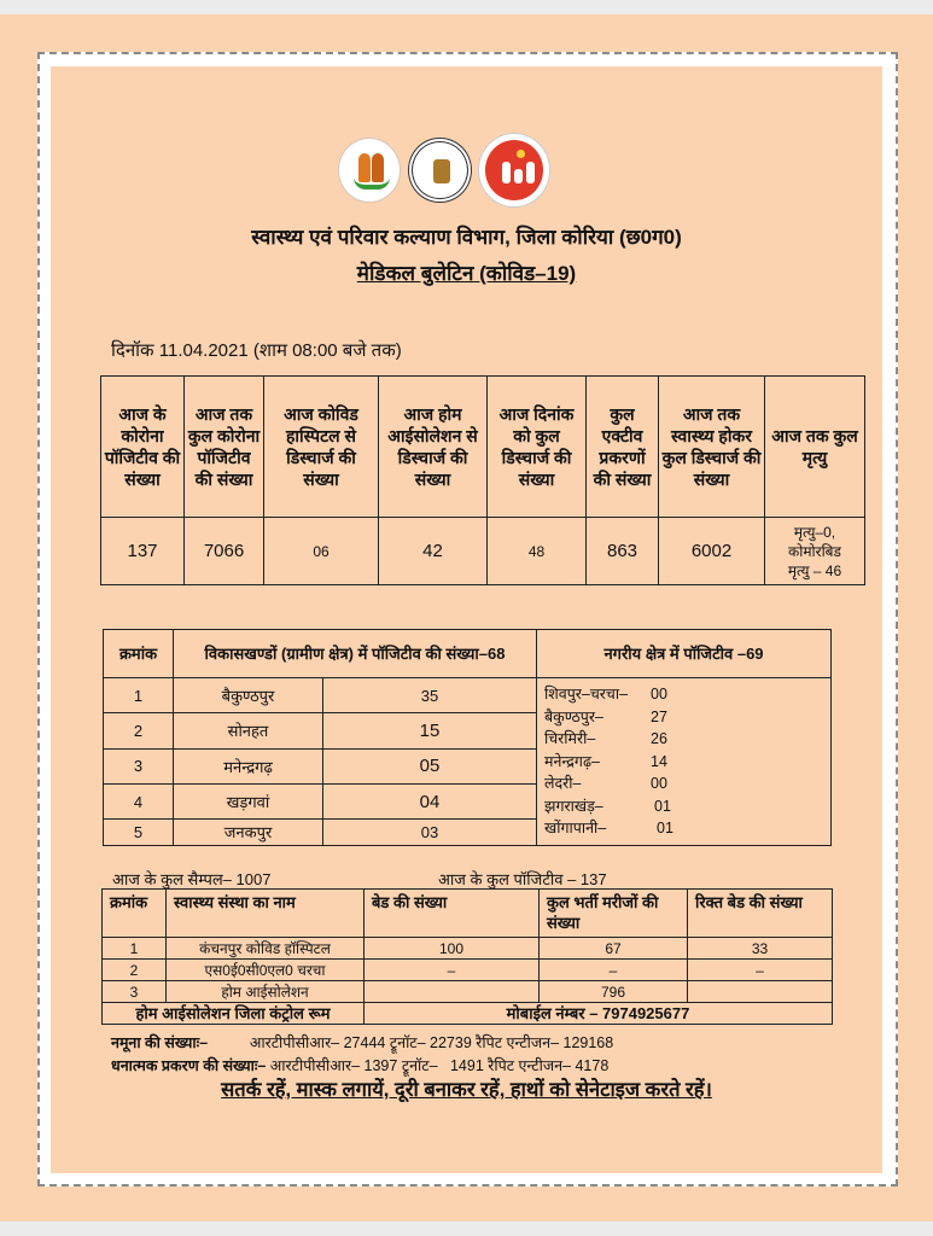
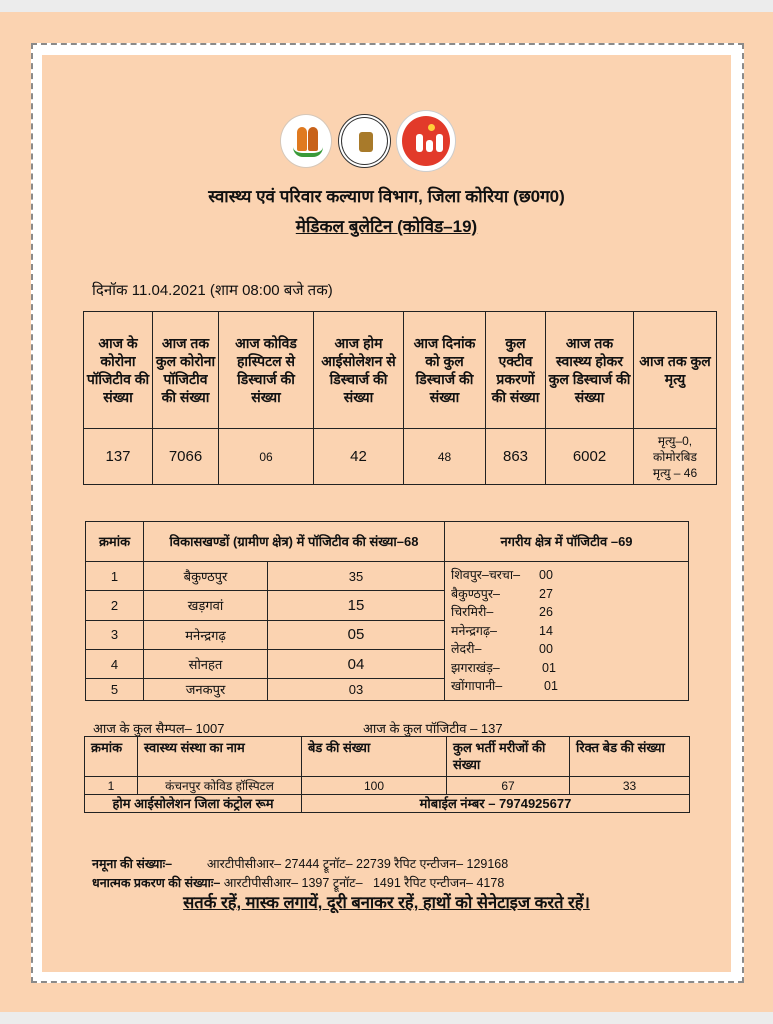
  स्वास्थ्य एवं परिवार कल्याण विभाग, जिला कोरिया (छ0ग0)
  मेडिकल बुलेटिन (कोविड–19)
  दिनॉक 11.04.2021 (शाम 08:00 बजे तक)
  आज के कोरोना पॉजिटीव की संख्या	आज तक कुल कोरोना पॉजिटीव की संख्या	आज कोविड हास्पिटल से डिस्चार्ज की संख्या	आज होम आईसोलेशन से डिस्चार्ज की संख्या	आज दिनांक को कुल डिस्चार्ज की संख्या	कुल एक्टीव प्रकरणों की संख्या	आज तक स्वास्थ्य होकर कुल डिस्चार्ज की संख्या	आज तक कुल मृत्यु
  137	7066	06	42	48	863	6002	मृत्यु–0, कोमोरबिड मृत्यु – 46
  क्रमांक	विकासखण्डों (ग्रामीण क्षेत्र) में पॉजिटीव की संख्या–68	नगरीय क्षेत्र में पॉजिटीव –69
  1	बैकुण्ठपुर	35	शिवपुर–चरचा– 00 बैकुण्ठपुर– 27 चिरमिरी– 26 मनेन्द्रगढ़– 14 लेदरी– 00 झगराखंड़– 01 खोंगापानी– 01
- 2	सोनहत	15
+ 2	खड़गवां	15
  3	मनेन्द्रगढ़	05
- 4	खड़गवां	04
+ 4	सोनहत	04
  5	जनकपुर	03
  आज के कुल सैम्पल– 1007
  आज के कुल पॉजिटीव – 137
  क्रमांक	स्वास्थ्य संस्था का नाम	बेड की संख्या	कुल भर्ती मरीजों की संख्या	रिक्त बेड की संख्या
  1	कंचनपुर कोविड हॉस्पिटल	100	67	33
- 2	एस0ई0सी0एल0 चरचा	–	–	–
- 3	होम आईसोलेशन		796
  होम आईसोलेशन जिला कंट्रोल रूम	मोबाईल नंम्बर – 7974925677
  नमूना की संख्याः– आरटीपीसीआर– 27444 ट्रूनॉट– 22739 रैपिट एन्टीजन– 129168
  धनात्मक प्रकरण की संख्याः– आरटीपीसीआर– 1397 ट्रूनॉट– 1491 रैपिट एन्टीजन– 4178
  सतर्क रहें, मास्क लगायें, दूरी बनाकर रहें, हाथों को सेनेटाइज करते रहें।
